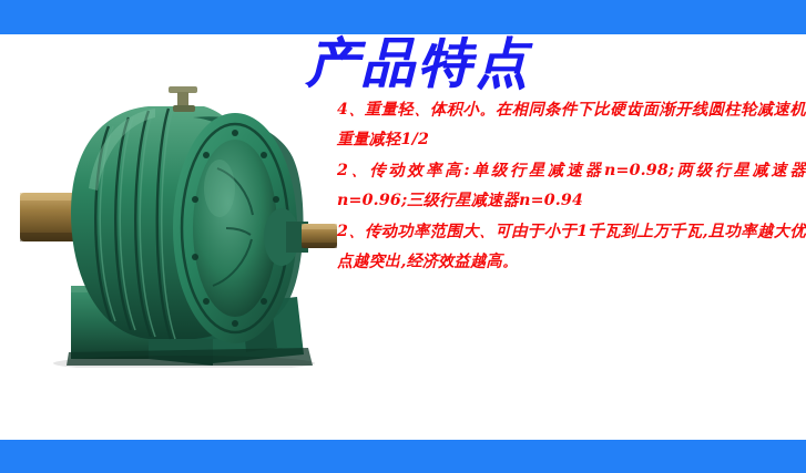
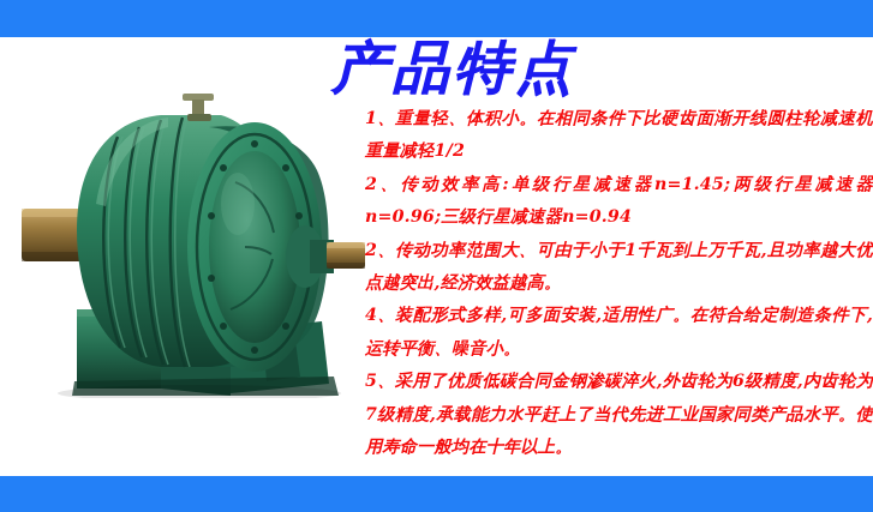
  产品特点
- 4、重量轻、体积小。在相同条件下比硬齿面渐开线圆柱轮减速机重量减轻1/2
+ 1、重量轻、体积小。在相同条件下比硬齿面渐开线圆柱轮减速机重量减轻1/2
- 2、传动效率高:单级行星减速器n=0.98;两级行星减速器n=0.96;三级行星减速器n=0.94
+ 2、传动效率高:单级行星减速器n=1.45;两级行星减速器n=0.96;三级行星减速器n=0.94
  2、传动功率范围大、可由于小于1千瓦到上万千瓦,且功率越大优点越突出,经济效益越高。
+ 4、装配形式多样,可多面安装,适用性广。在符合给定制造条件下,运转平衡、噪音小。
+ 5、采用了优质低碳合同金钢渗碳淬火,外齿轮为6级精度,内齿轮为7级精度,承载能力水平赶上了当代先进工业国家同类产品水平。使用寿命一般均在十年以上。
